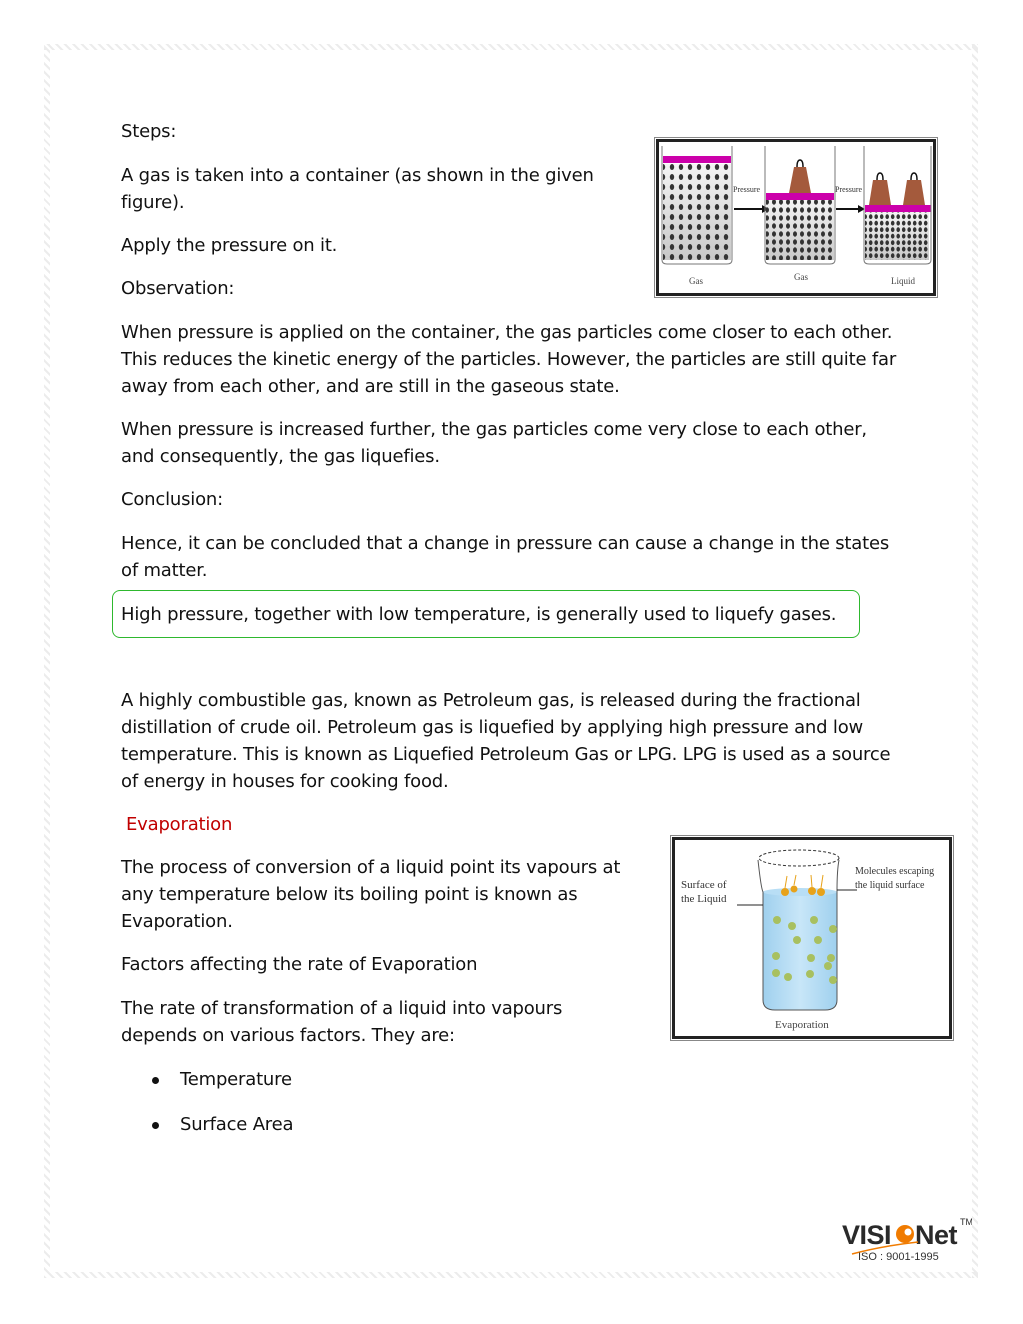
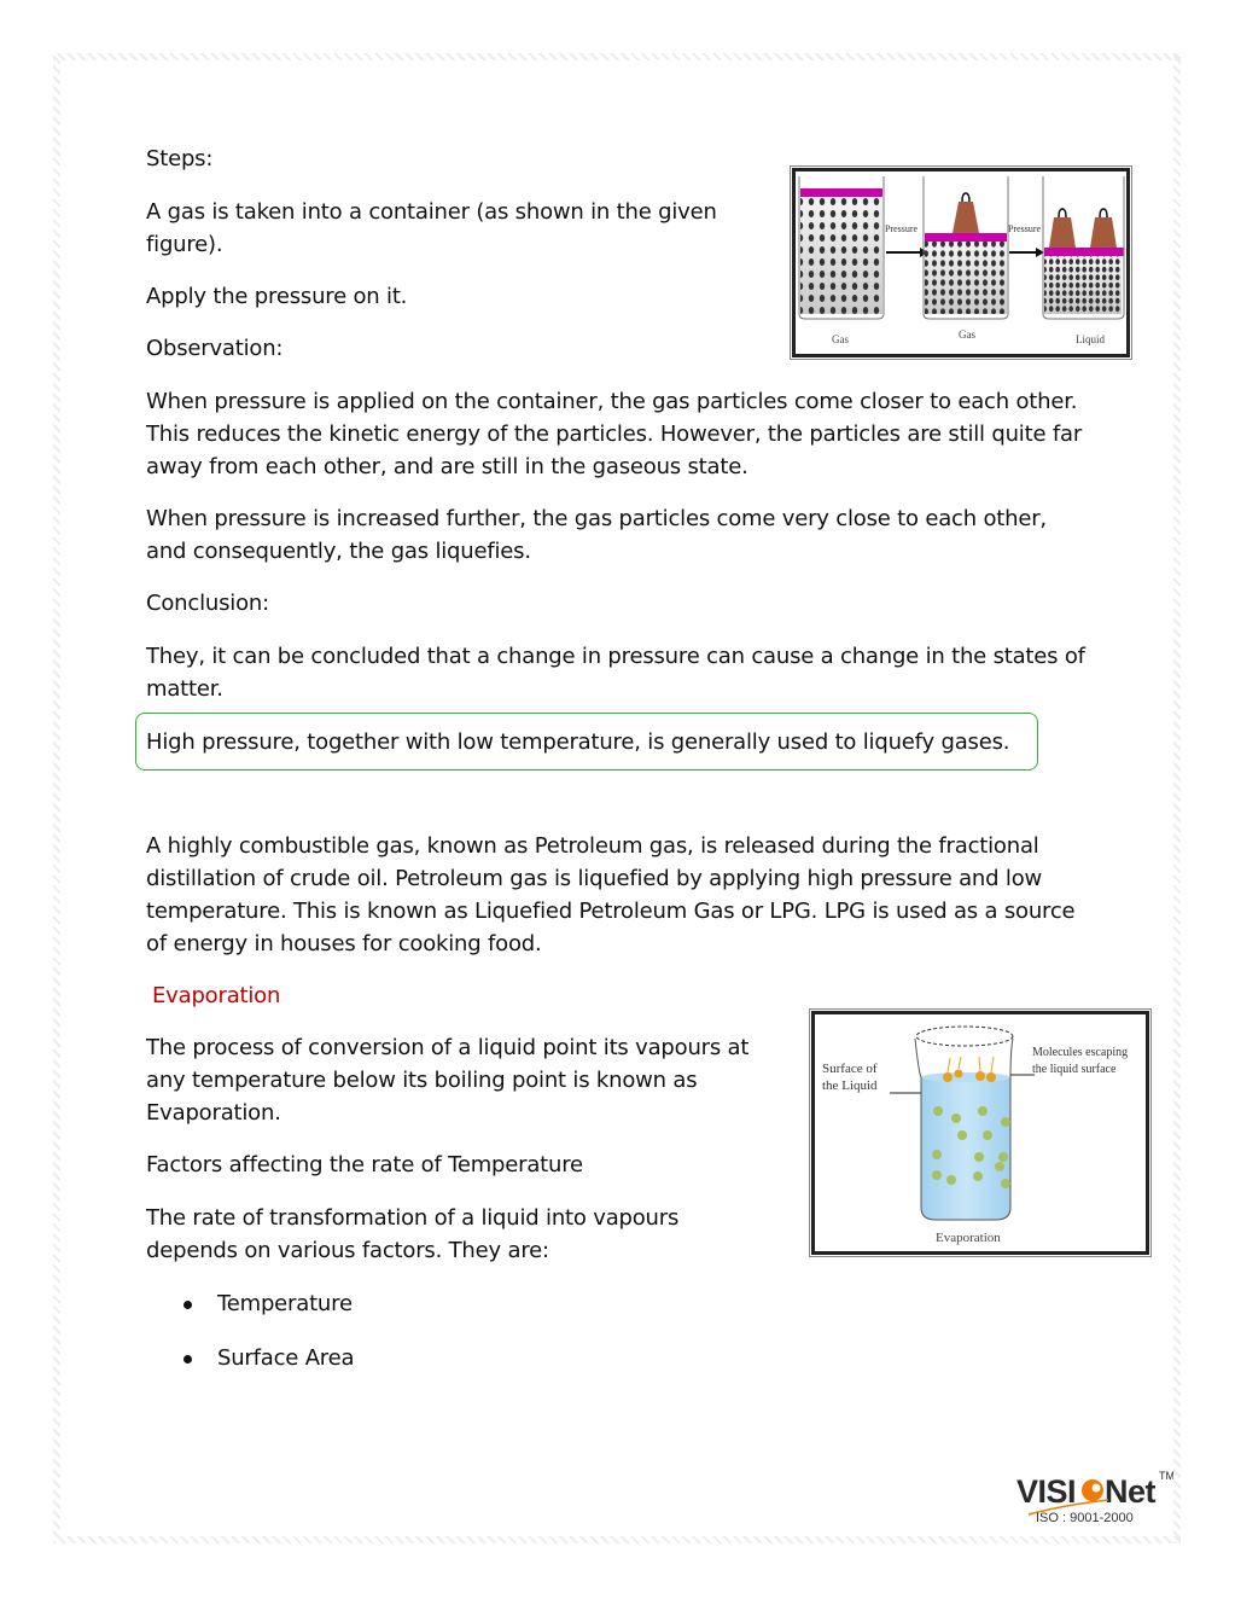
  Steps:
  A gas is taken into a container (as shown in the given figure).
  Apply the pressure on it.
  Observation:
  When pressure is applied on the container, the gas particles come closer to each other. This reduces the kinetic energy of the particles. However, the particles are still quite far away from each other, and are still in the gaseous state.
  When pressure is increased further, the gas particles come very close to each other, and consequently, the gas liquefies.
  Conclusion:
- Hence, it can be concluded that a change in pressure can cause a change in the states of matter.
+ They, it can be concluded that a change in pressure can cause a change in the states of matter.
  High pressure, together with low temperature, is generally used to liquefy gases.
  A highly combustible gas, known as Petroleum gas, is released during the fractional distillation of crude oil. Petroleum gas is liquefied by applying high pressure and low temperature. This is known as Liquefied Petroleum Gas or LPG. LPG is used as a source of energy in houses for cooking food.
  Evaporation
  The process of conversion of a liquid point its vapours at any temperature below its boiling point is known as Evaporation.
- Factors affecting the rate of Evaporation
+ Factors affecting the rate of Temperature
  The rate of transformation of a liquid into vapours depends on various factors. They are:
  Temperature
  Surface Area
  Pressure
  Pressure
  Gas
  Gas
  Liquid
  Surface of the Liquid
  Molecules escaping the liquid surface
  Evaporation
  VISI
  Net
  TM
- ISO : 9001-1995
+ ISO : 9001-2000
